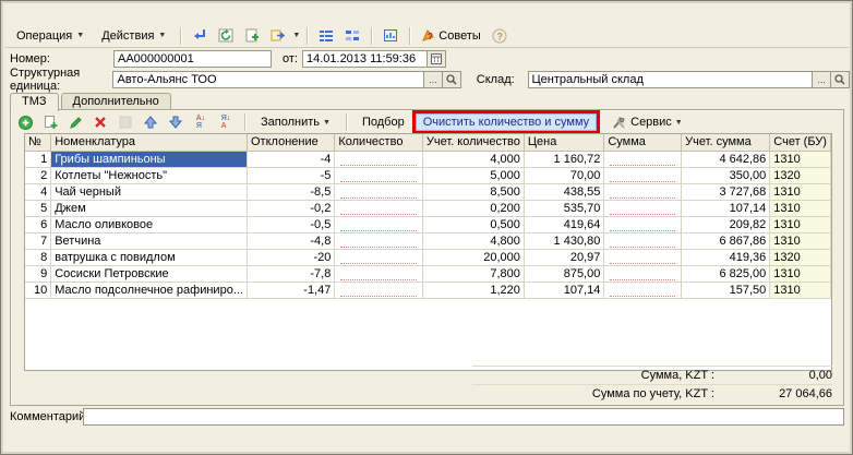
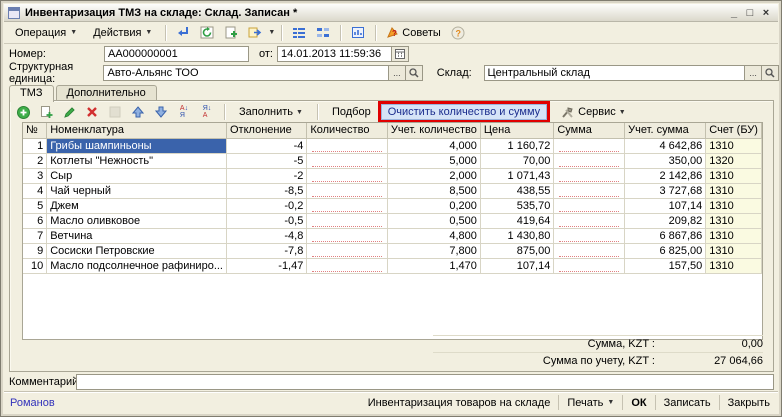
+ Инвентаризация ТМЗ на складе: Склад. Записан *
+ _
+ □
+ ×
  Операция
  Действия
  ?
  Советы
  ?
  Номер:
  АА000000001
  от:
  14.01.2013 11:59:36
  Структурная единица:
  Авто-Альянс ТОО
  ...
  Склад:
  Центральный склад
  ...
  ТМЗ
  Дополнительно
  Заполнить
  Подбор
  Очистить количество и сумму
  Сервис
  №	Номенклатура	Отклонение	Количество	Учет. количество	Цена	Сумма	Учет. сумма	Счет (БУ)
  1	Грибы шампиньоны	-4		4,000	1 160,72		4 642,86	1310
  2	Котлеты "Нежность"	-5		5,000	70,00		350,00	1320
+ 3	Сыр	-2		2,000	1 071,43		2 142,86	1310
  4	Чай черный	-8,5		8,500	438,55		3 727,68	1310
  5	Джем	-0,2		0,200	535,70		107,14	1310
  6	Масло оливковое	-0,5		0,500	419,64		209,82	1310
  7	Ветчина	-4,8		4,800	1 430,80		6 867,86	1310
- 8	ватрушка с повидлом	-20		20,000	20,97		419,36	1320
  9	Сосиски Петровские	-7,8		7,800	875,00		6 825,00	1310
- 10	Масло подсолнечное рафиниро...	-1,47		1,220	107,14		157,50	1310
+ 10	Масло подсолнечное рафиниро...	-1,47		1,470	107,14		157,50	1310
  Сумма, KZT :
  0,00
  Сумма по учету, KZT :
  27 064,66
  Комментари
+ Романов
+ Инвентаризация товаров на складе
+ Печать
+ ОК
+ Записать
+ Закрыть
